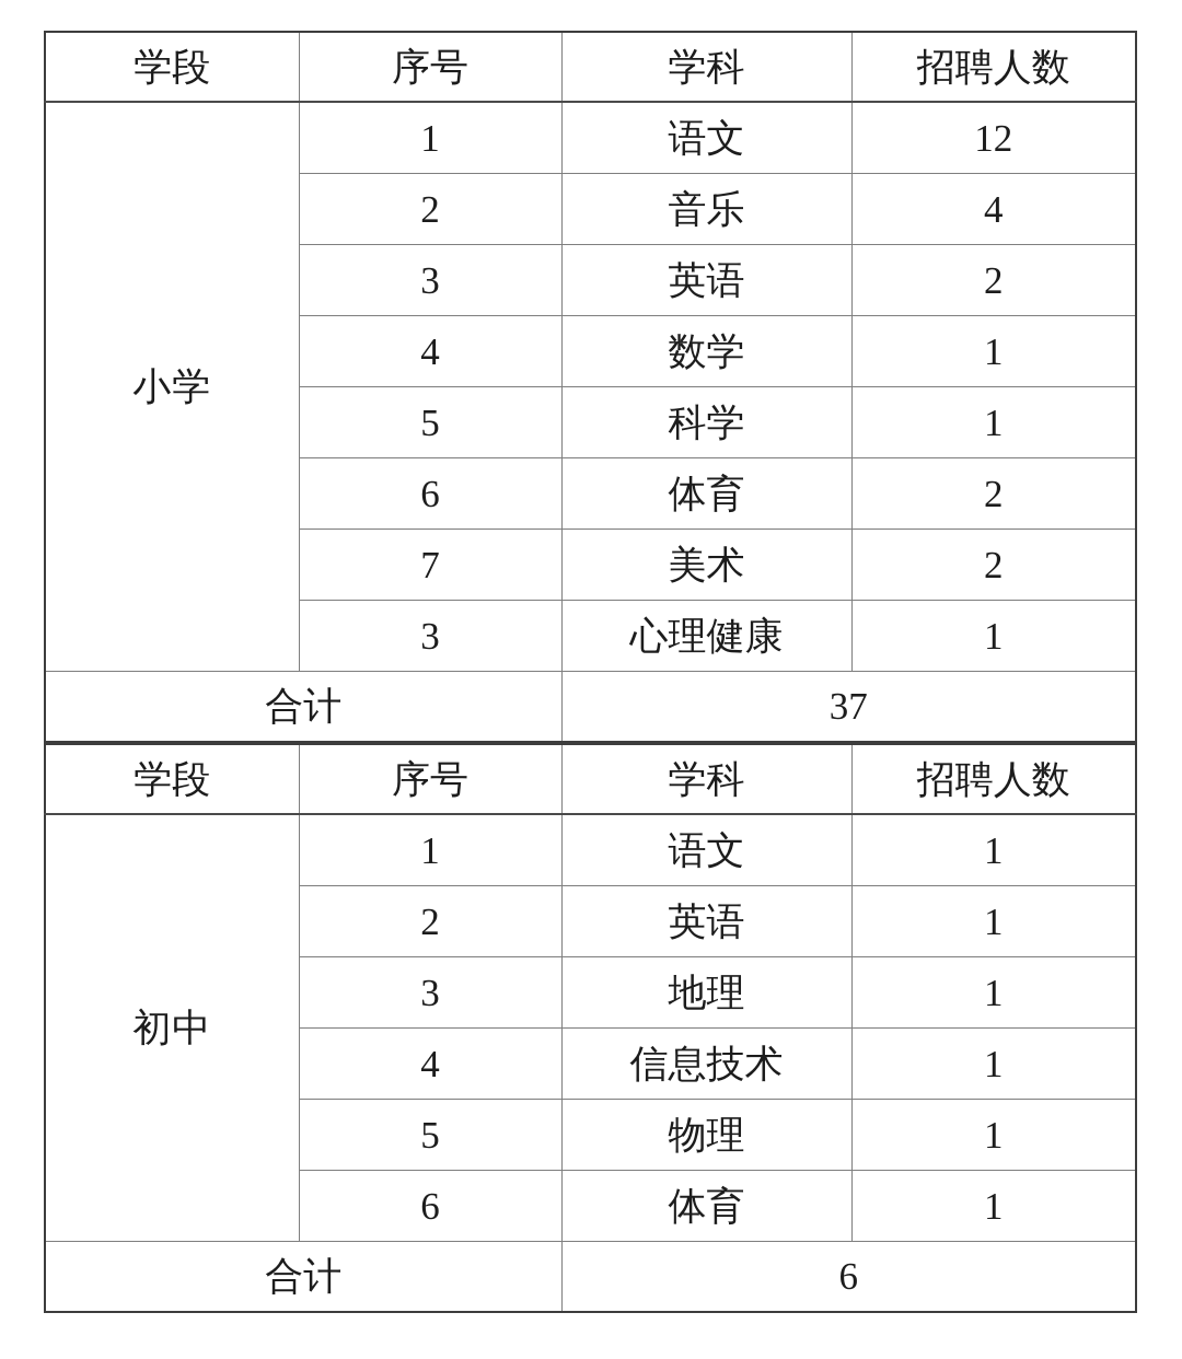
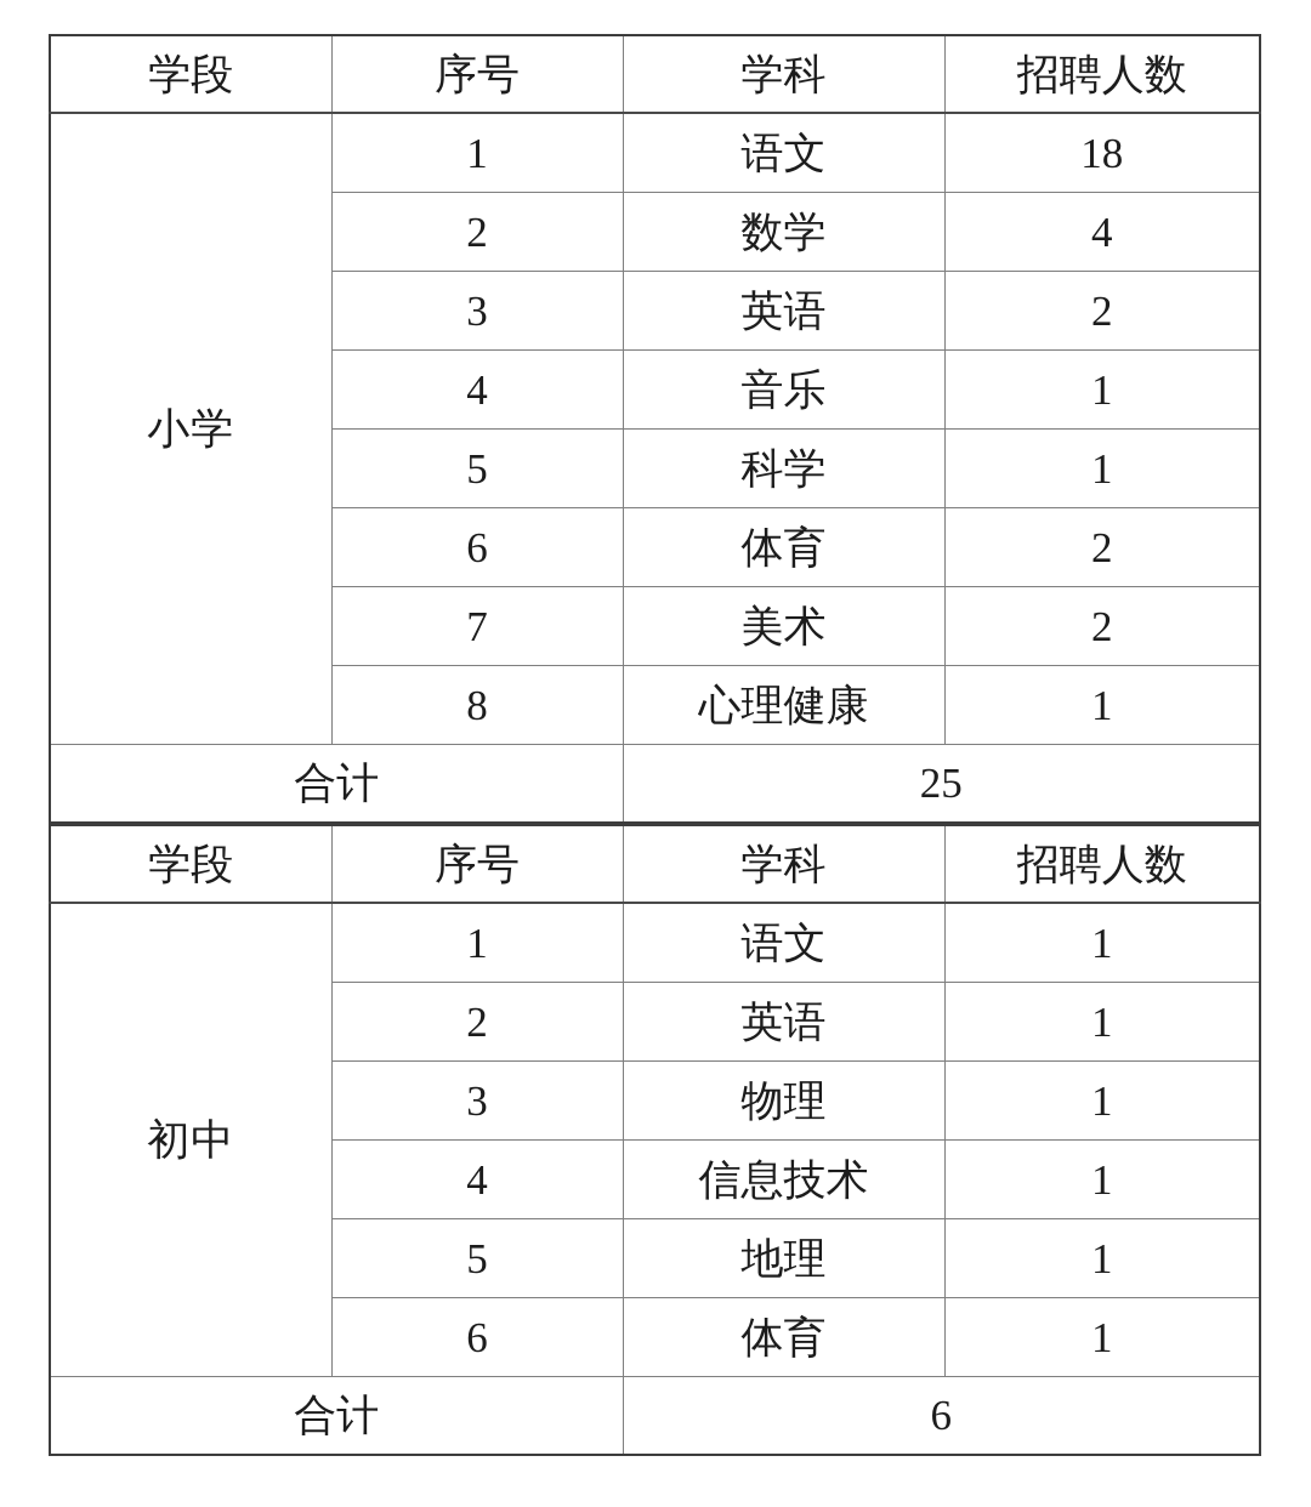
  学段	序号	学科	招聘人数
- 小学	1	语文	12
+ 小学	1	语文	18
- 2	音乐	4
+ 2	数学	4
  3	英语	2
- 4	数学	1
+ 4	音乐	1
  5	科学	1
  6	体育	2
  7	美术	2
- 3	心理健康	1
+ 8	心理健康	1
- 合计	37
+ 合计	25
  学段	序号	学科	招聘人数
  初中	1	语文	1
  2	英语	1
- 3	地理	1
+ 3	物理	1
  4	信息技术	1
- 5	物理	1
+ 5	地理	1
  6	体育	1
  合计	6
